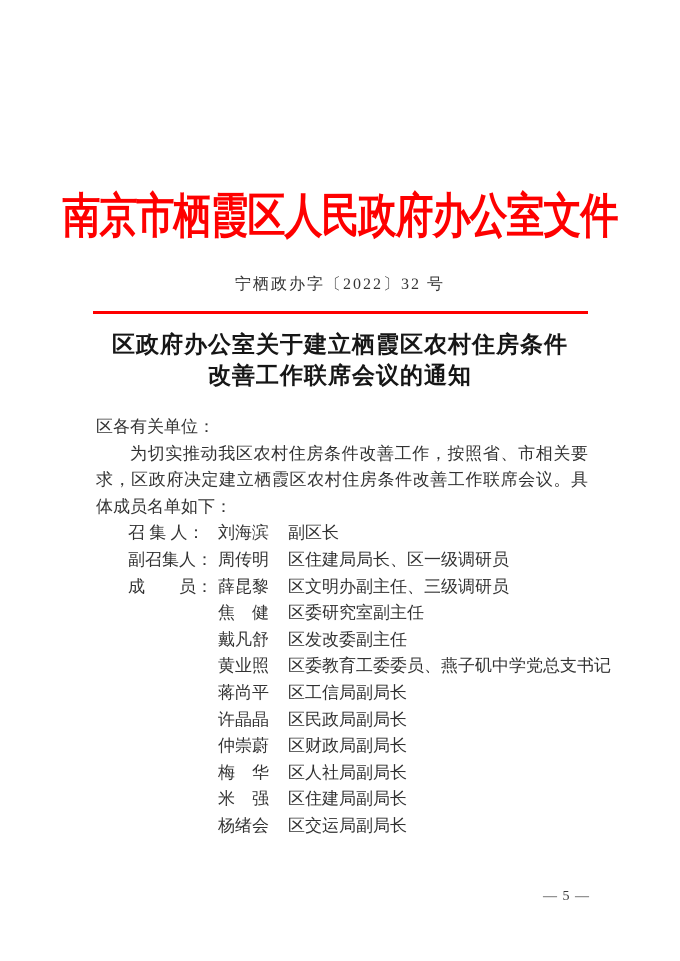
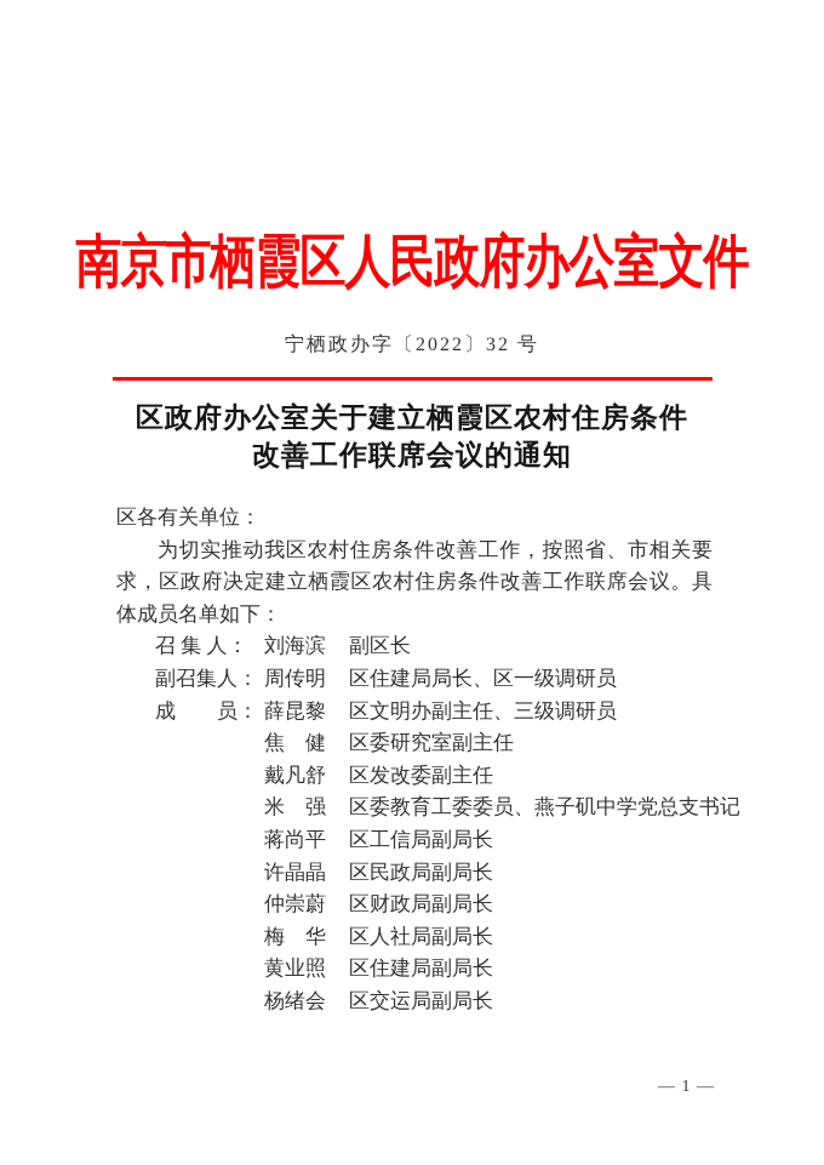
  南京市栖霞区人民政府办公室文件
  宁栖政办字〔2022〕32 号
  区政府办公室关于建立栖霞区农村住房条件
  改善工作联席会议的通知
  区各有关单位：
  为切实推动我区农村住房条件改善工作，按照省、市相关要求，区政府决定建立栖霞区农村住房条件改善工作联席会议。具体成员名单如下：
  召 集 人：
  刘海滨
  副区长
  副召集人：
  周传明
  区住建局局长、区一级调研员
  成 员：
  薛昆黎
  区文明办副主任、三级调研员
  焦 健
  区委研究室副主任
  戴凡舒
  区发改委副主任
- 黄业照
+ 米 强
  区委教育工委委员、燕子矶中学党总支书记
  蒋尚平
  区工信局副局长
  许晶晶
  区民政局副局长
  仲崇蔚
  区财政局副局长
  梅 华
  区人社局副局长
- 米 强
+ 黄业照
  区住建局副局长
  杨绪会
  区交运局副局长
- — 5 —
+ — 1 —
